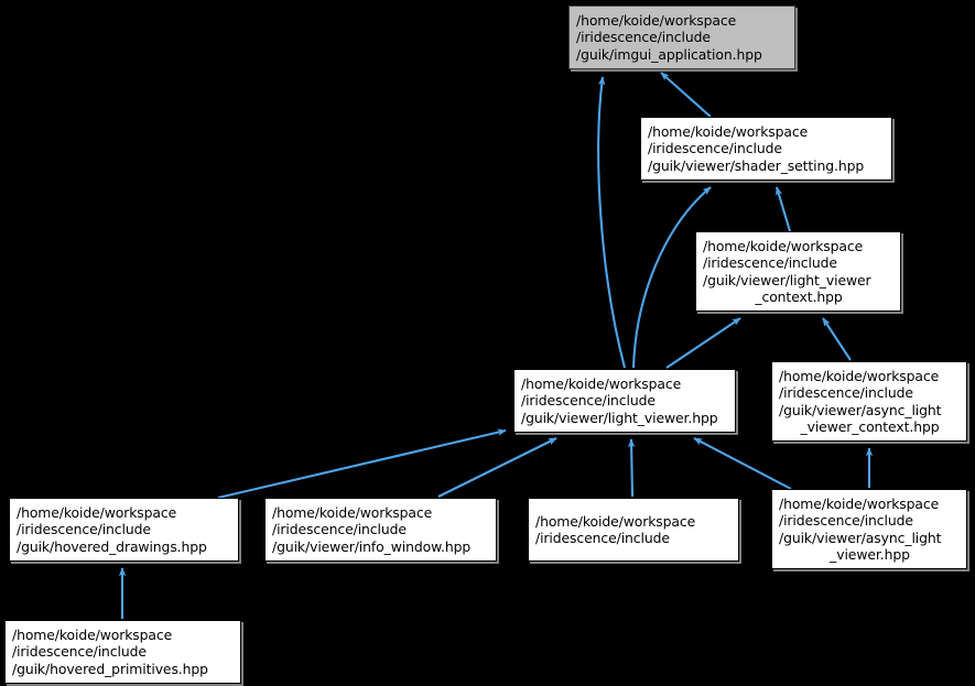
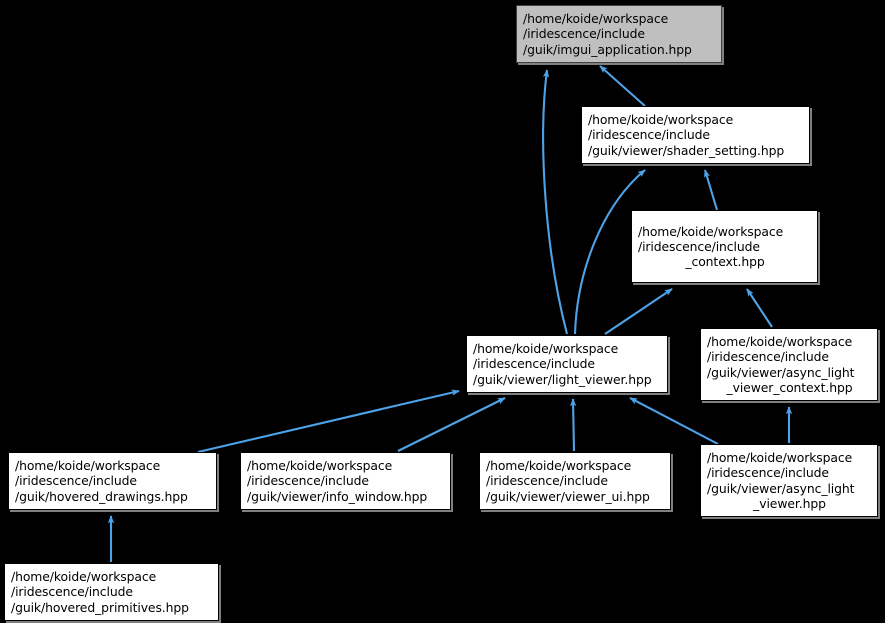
  /home/koide/workspace
  /iridescence/include
  /guik/imgui_application.hpp
  /home/koide/workspace
  /iridescence/include
  /guik/viewer/shader_setting.hpp
  /home/koide/workspace
  /iridescence/include
- /guik/viewer/light_viewer
  _context.hpp
  /home/koide/workspace
  /iridescence/include
  /guik/viewer/light_viewer.hpp
  /home/koide/workspace
  /iridescence/include
  /guik/viewer/async_light
  _viewer_context.hpp
  /home/koide/workspace
  /iridescence/include
  /guik/hovered_drawings.hpp
  /home/koide/workspace
  /iridescence/include
  /guik/viewer/info_window.hpp
  /home/koide/workspace
  /iridescence/include
+ /guik/viewer/viewer_ui.hpp
  /home/koide/workspace
  /iridescence/include
  /guik/viewer/async_light
  _viewer.hpp
  /home/koide/workspace
  /iridescence/include
  /guik/hovered_primitives.hpp
